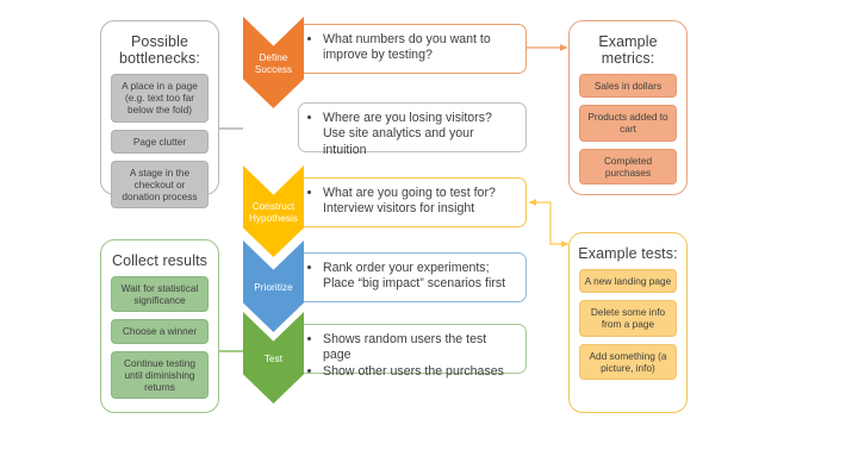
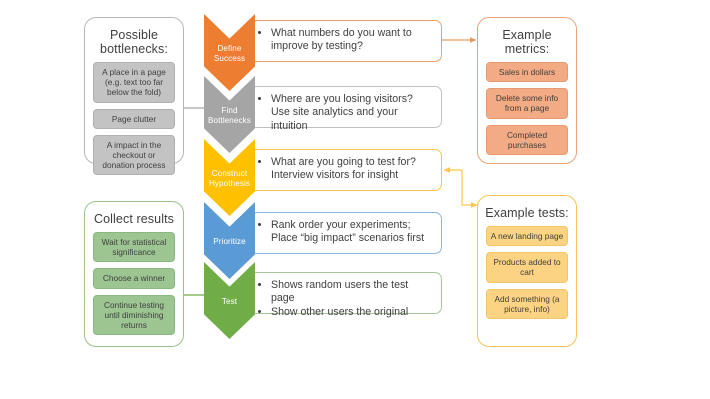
  Possible bottlenecks:
  A place in a page (e.g. text too far below the fold)
  Page clutter
- A stage in the checkout or donation process
+ A impact in the checkout or donation process
  Collect results
  Wait for statistical significance
  Choose a winner
  Continue testing until diminishing returns
  Example metrics:
  Sales in dollars
- Products added to cart
+ Delete some info from a page
  Completed purchases
  Example tests:
  A new landing page
- Delete some info from a page
+ Products added to cart
  Add something (a picture, info)
  What numbers do you want to improve by testing?
  Where are you losing visitors? Use site analytics and your intuition
  What are you going to test for? Interview visitors for insight
  Rank order your experiments; Place “big impact” scenarios first
  Shows random users the test page
- Show other users the purchases
+ Show other users the original
  Define
  Success
+ Find
+ Bottlenecks
  Construct
  Hypothesis
  Prioritize
  Test
